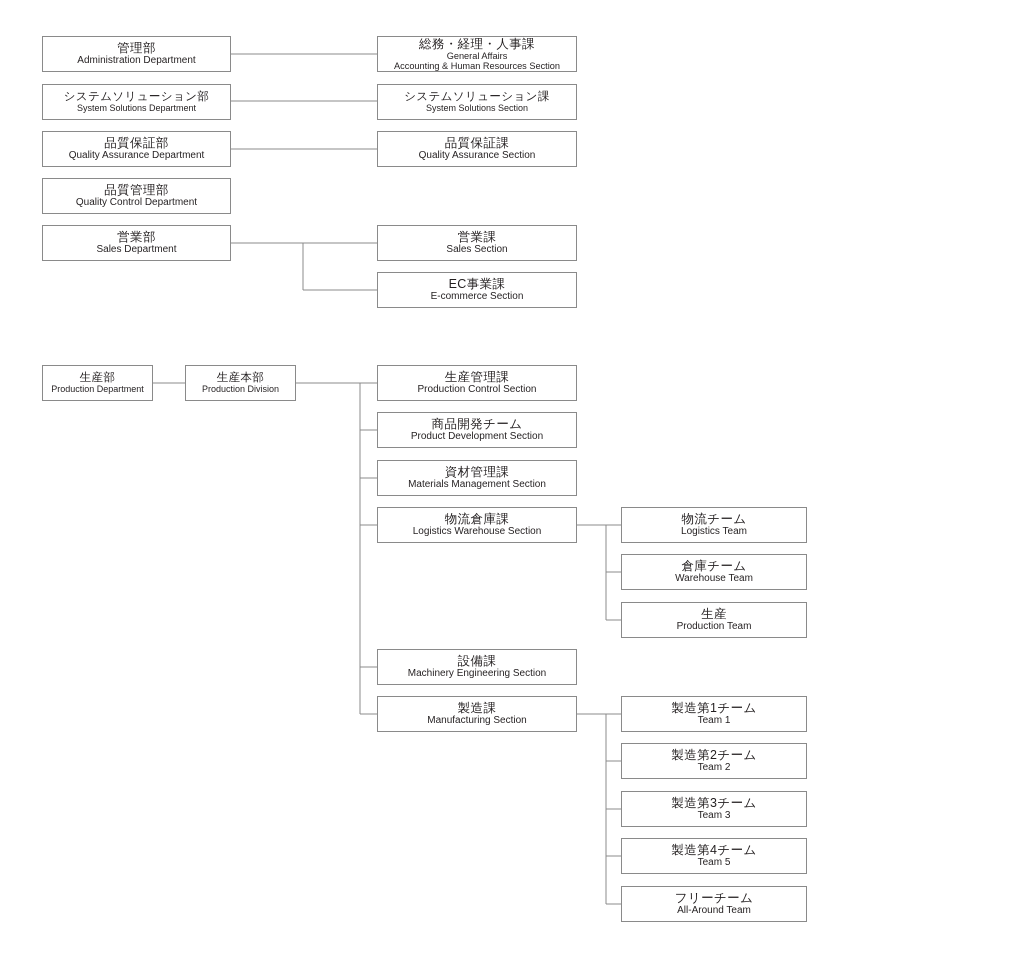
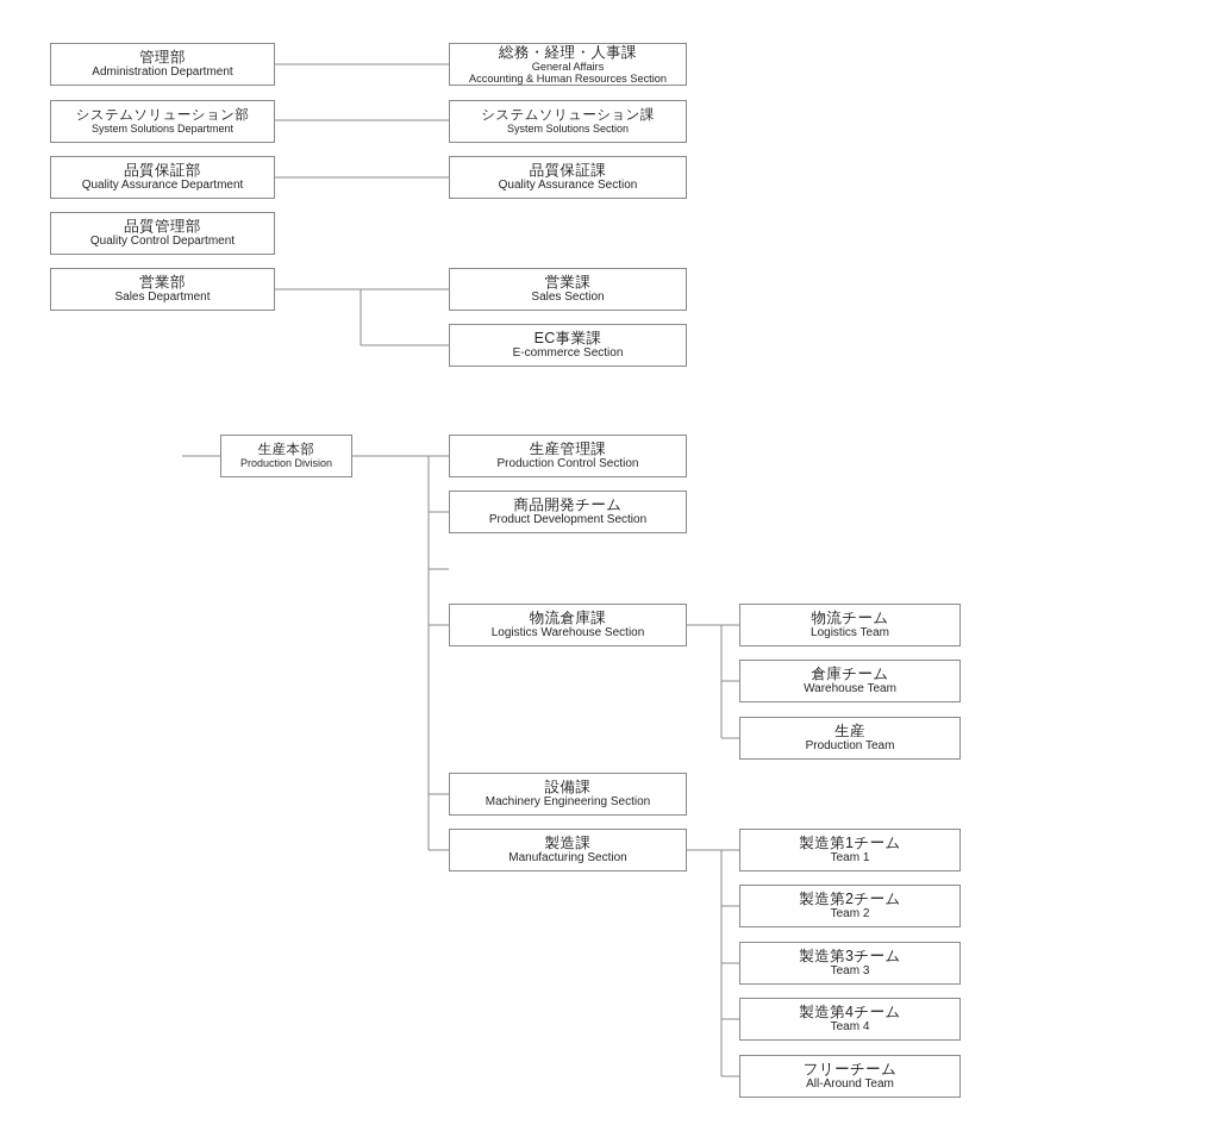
  管理部
  Administration Department
  システムソリューション部
  System Solutions Department
  品質保証部
  Quality Assurance Department
  品質管理部
  Quality Control Department
  営業部
  Sales Department
  総務・経理・人事課
  General Affairs
  Accounting & Human Resources Section
  システムソリューション課
  System Solutions Section
  品質保証課
  Quality Assurance Section
  営業課
  Sales Section
  EC事業課
  E-commerce Section
- 生産部
- Production Department
  生産本部
  Production Division
  生産管理課
  Production Control Section
  商品開発チーム
  Product Development Section
- 資材管理課
- Materials Management Section
  物流倉庫課
  Logistics Warehouse Section
  設備課
  Machinery Engineering Section
  製造課
  Manufacturing Section
  物流チーム
  Logistics Team
  倉庫チーム
  Warehouse Team
  生産
  Production Team
  製造第1チーム
  Team 1
  製造第2チーム
  Team 2
  製造第3チーム
  Team 3
  製造第4チーム
- Team 5
+ Team 4
  フリーチーム
  All-Around Team
